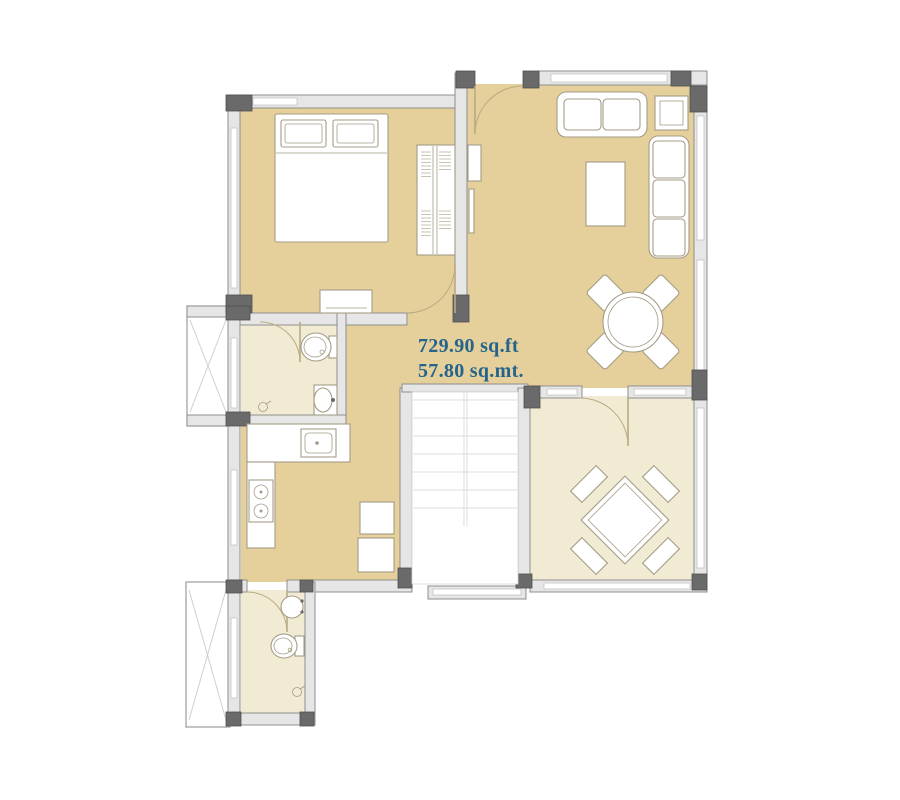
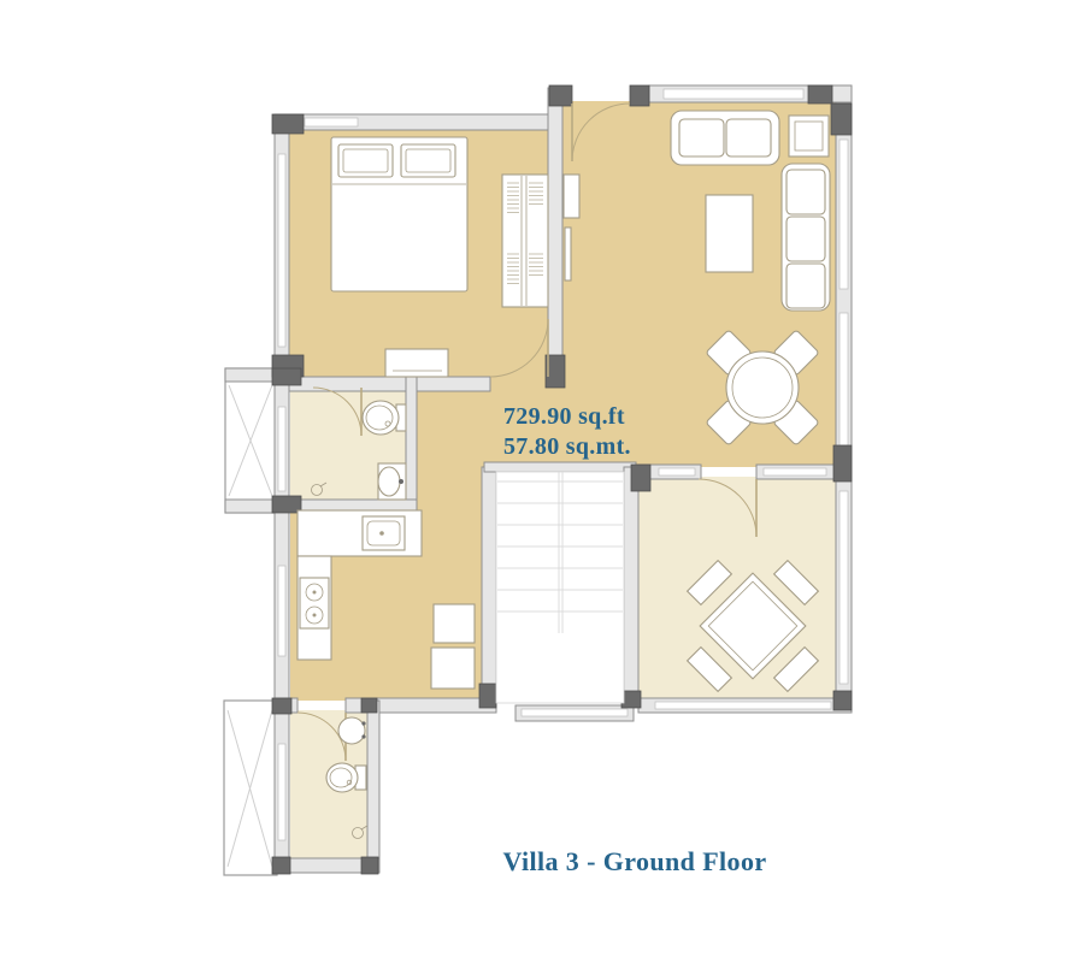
  729.90 sq.ft
  57.80 sq.mt.
+ Villa 3 - Ground Floor
